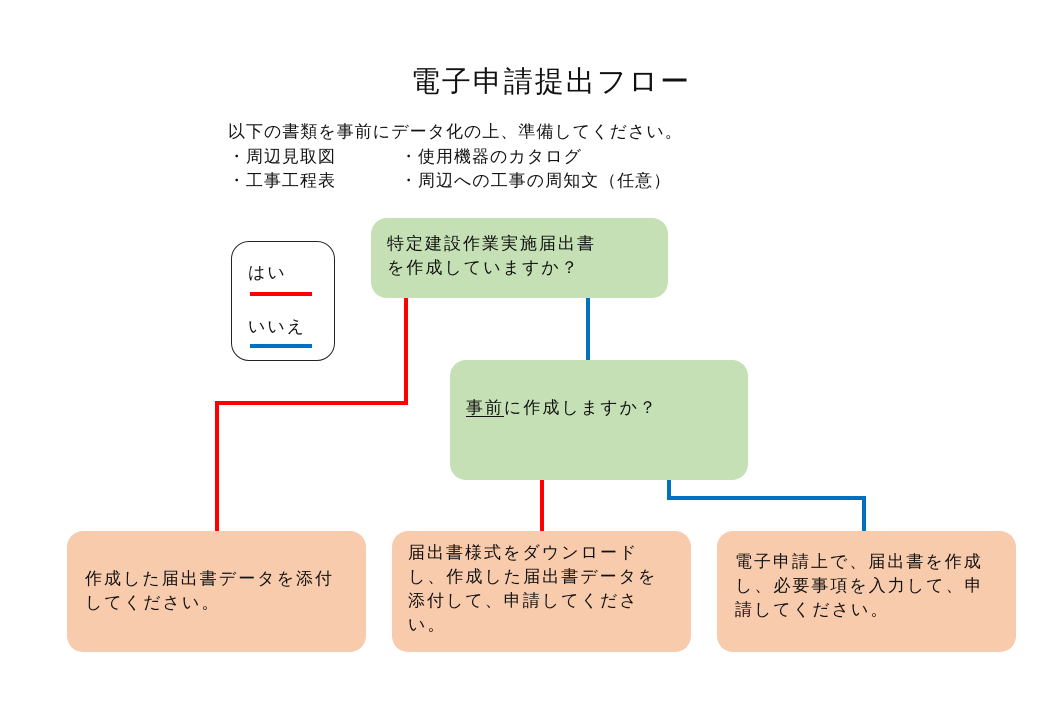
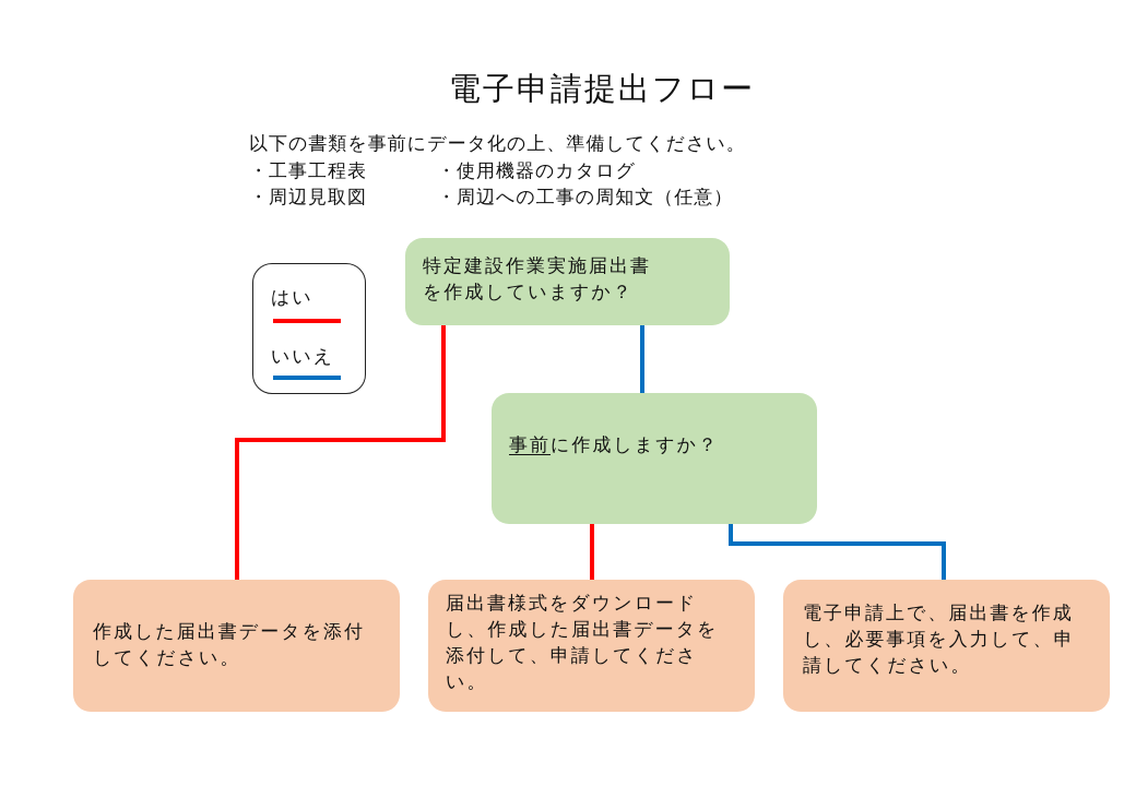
  電子申請提出フロー
  以下の書類を事前にデータ化の上、準備してください。
- ・周辺見取図
+ ・工事工程表
  ・使用機器のカタログ
- ・工事工程表
+ ・周辺見取図
  ・周辺への工事の周知文（任意）
  はい
  いいえ
  特定建設作業実施届出書
  を作成していますか？
  事前に作成しますか？
  作成した届出書データを添付してください。
  届出書様式をダウンロードし、作成した届出書データを添付して、申請してください。
  電子申請上で、届出書を作成し、必要事項を入力して、申請してください。
